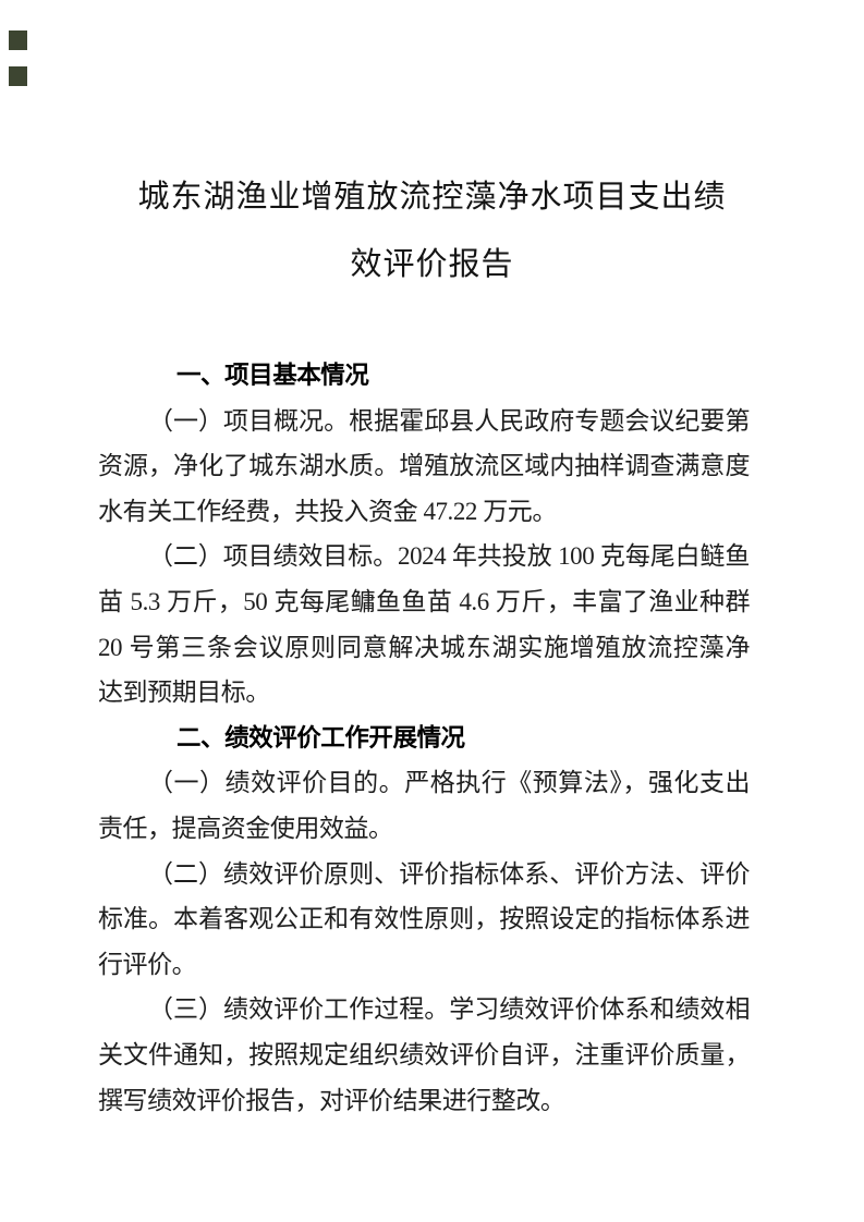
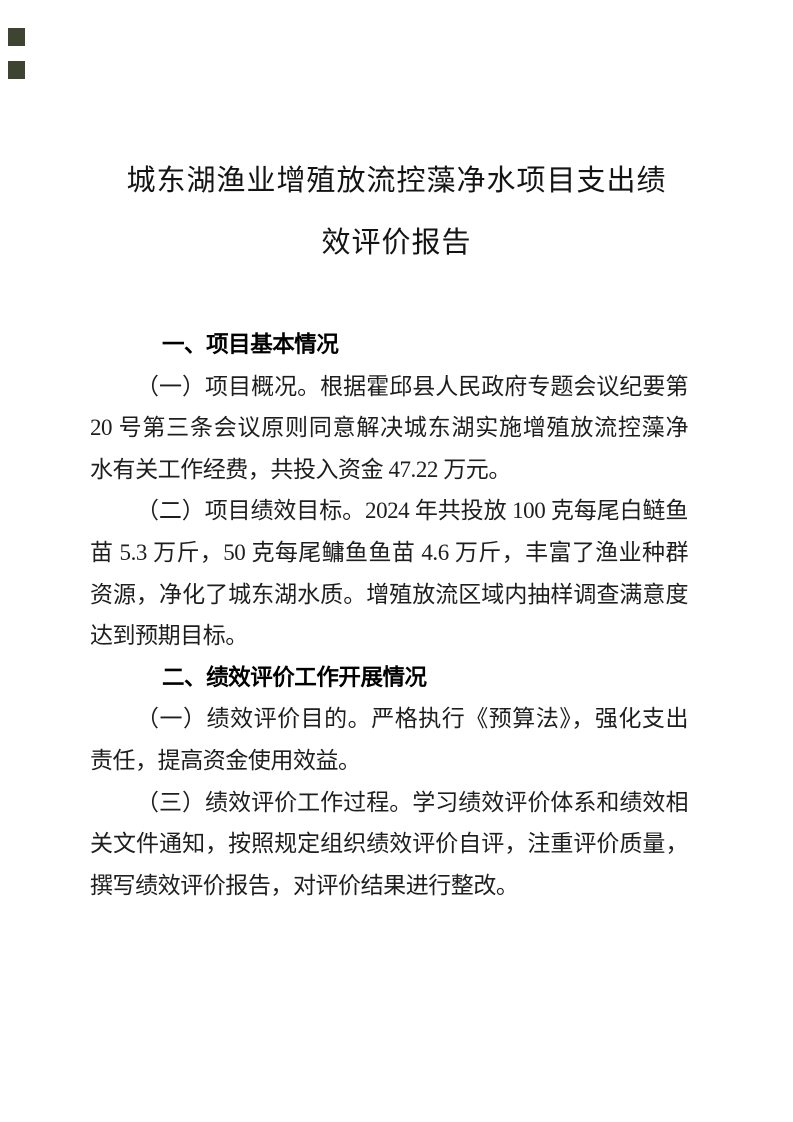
  城东湖渔业增殖放流控藻净水项目支出绩
  效评价报告
  一、项目基本情况
  （一）项目概况。根据霍邱县人民政府专题会议纪要第
- 资源，净化了城东湖水质。增殖放流区域内抽样调查满意度
+ 20 号第三条会议原则同意解决城东湖实施增殖放流控藻净
  水有关工作经费，共投入资金 47.22 万元。
  （二）项目绩效目标。2024 年共投放 100 克每尾白鲢鱼
  苗 5.3 万斤，50 克每尾鳙鱼鱼苗 4.6 万斤，丰富了渔业种群
- 20 号第三条会议原则同意解决城东湖实施增殖放流控藻净
+ 资源，净化了城东湖水质。增殖放流区域内抽样调查满意度
  达到预期目标。
  二、绩效评价工作开展情况
  （一）绩效评价目的。严格执行《预算法》，强化支出
  责任，提高资金使用效益。
- （二）绩效评价原则、评价指标体系、评价方法、评价
- 标准。本着客观公正和有效性原则，按照设定的指标体系进
- 行评价。
  （三）绩效评价工作过程。学习绩效评价体系和绩效相
  关文件通知，按照规定组织绩效评价自评，注重评价质量，
  撰写绩效评价报告，对评价结果进行整改。
